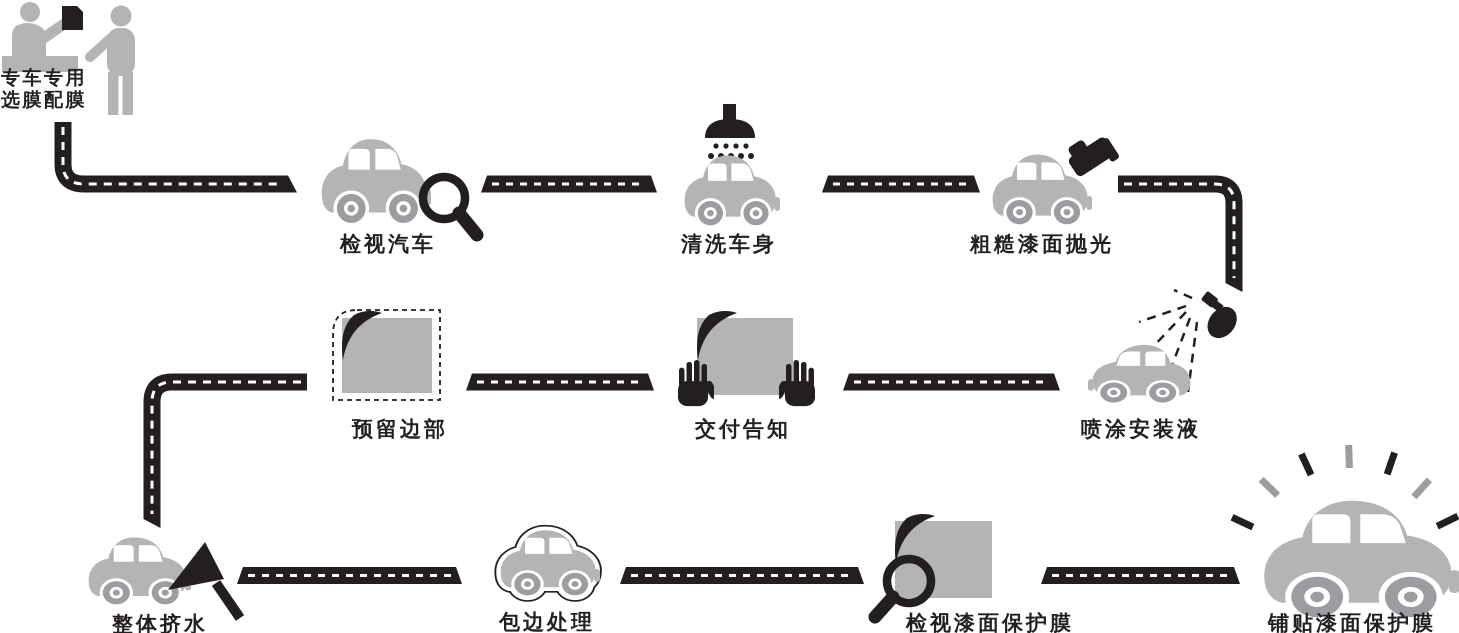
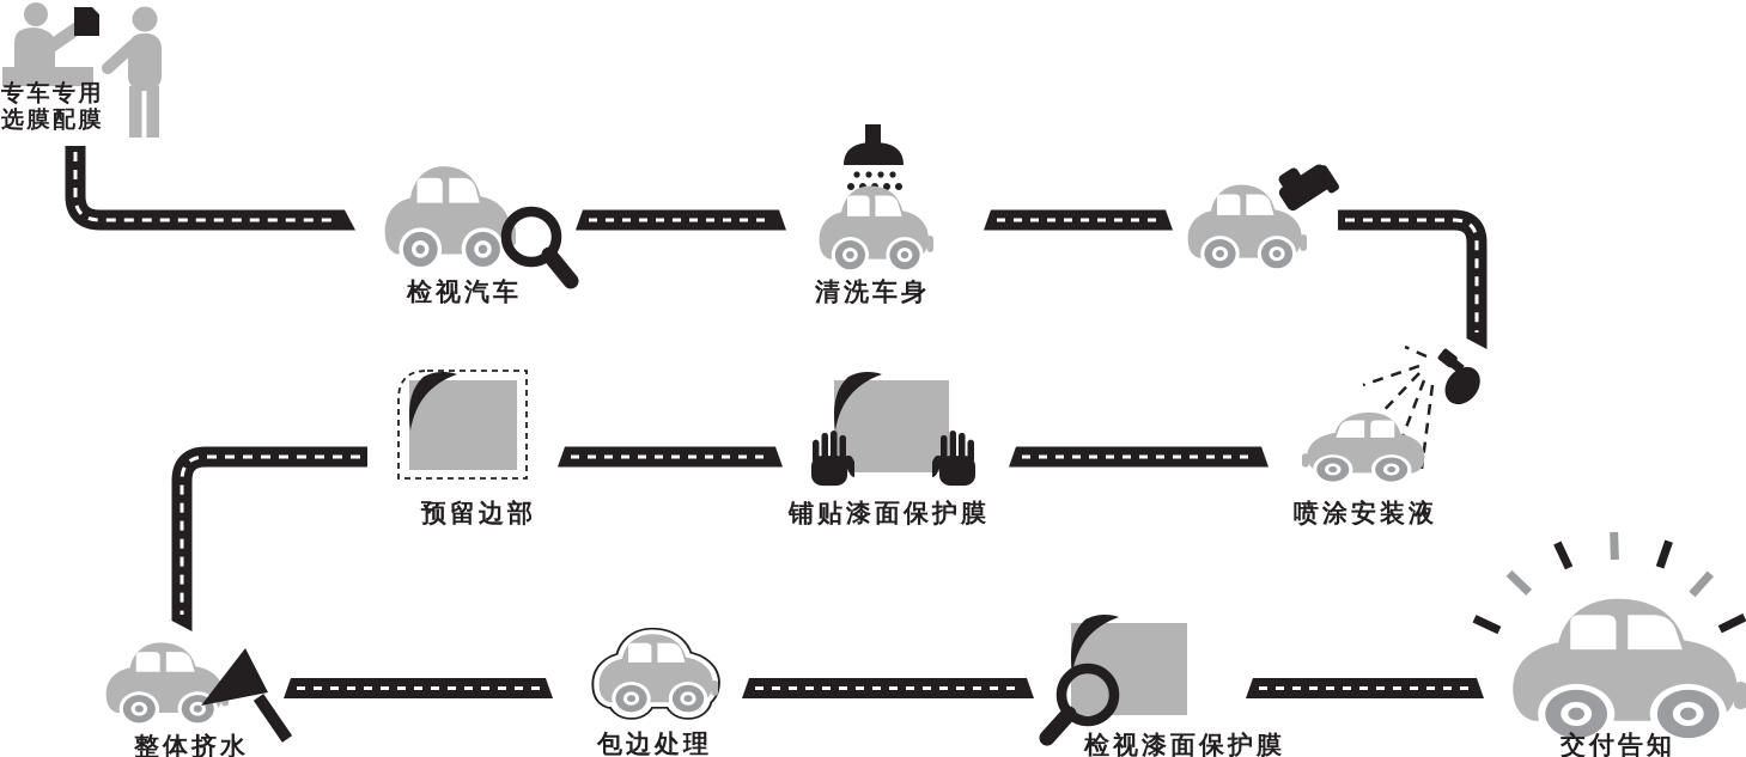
  专车专用
  选膜配膜
  检视汽车
  清洗车身
- 粗糙漆面抛光
  喷涂安装液
- 交付告知
+ 铺贴漆面保护膜
  预留边部
  整体挤水
  包边处理
  检视漆面保护膜
- 铺贴漆面保护膜
+ 交付告知
